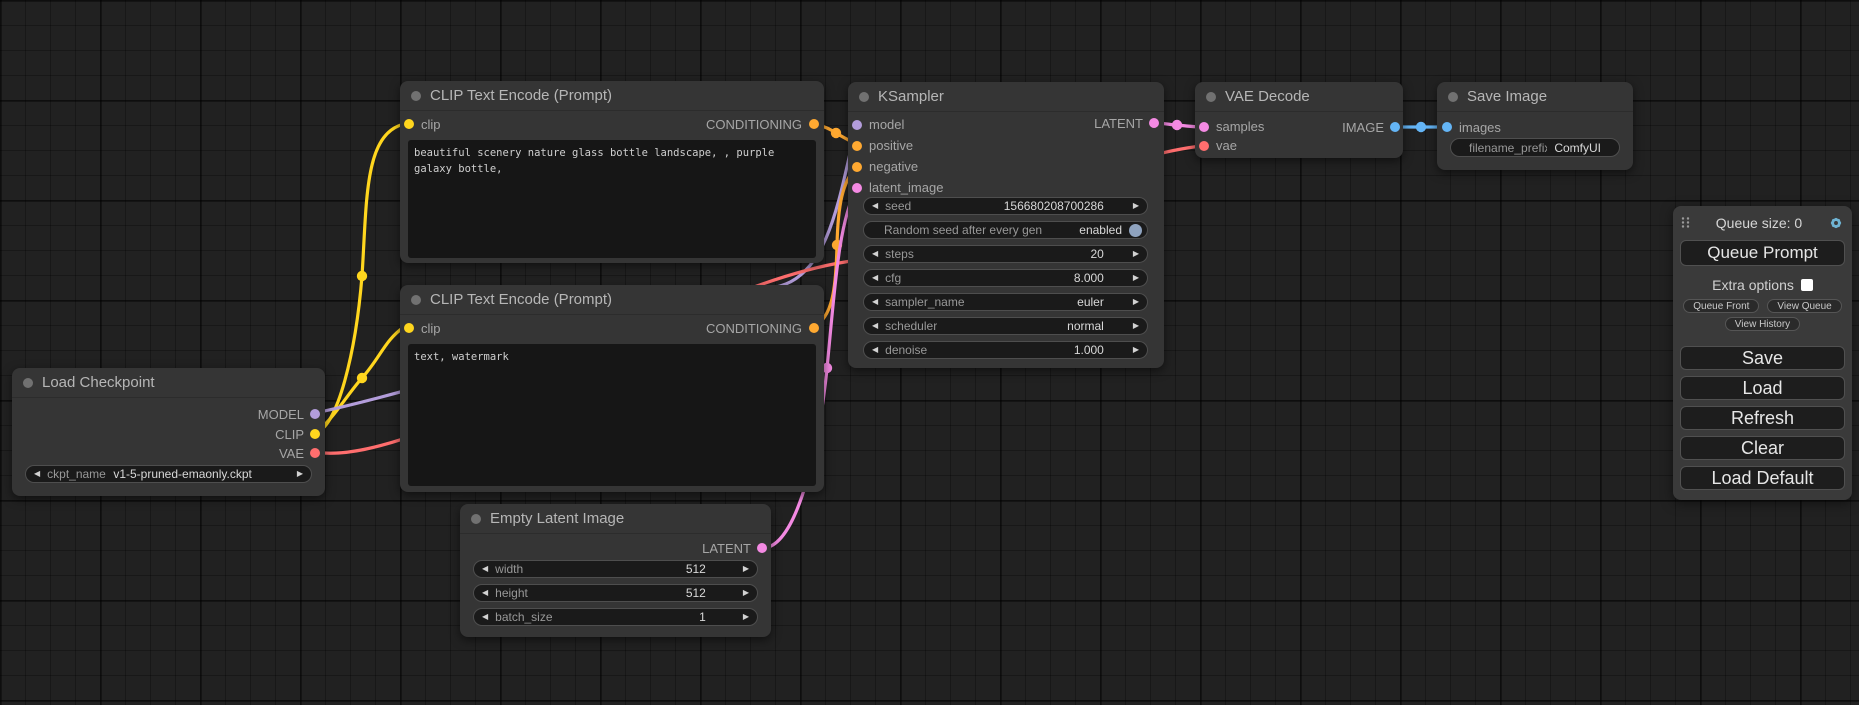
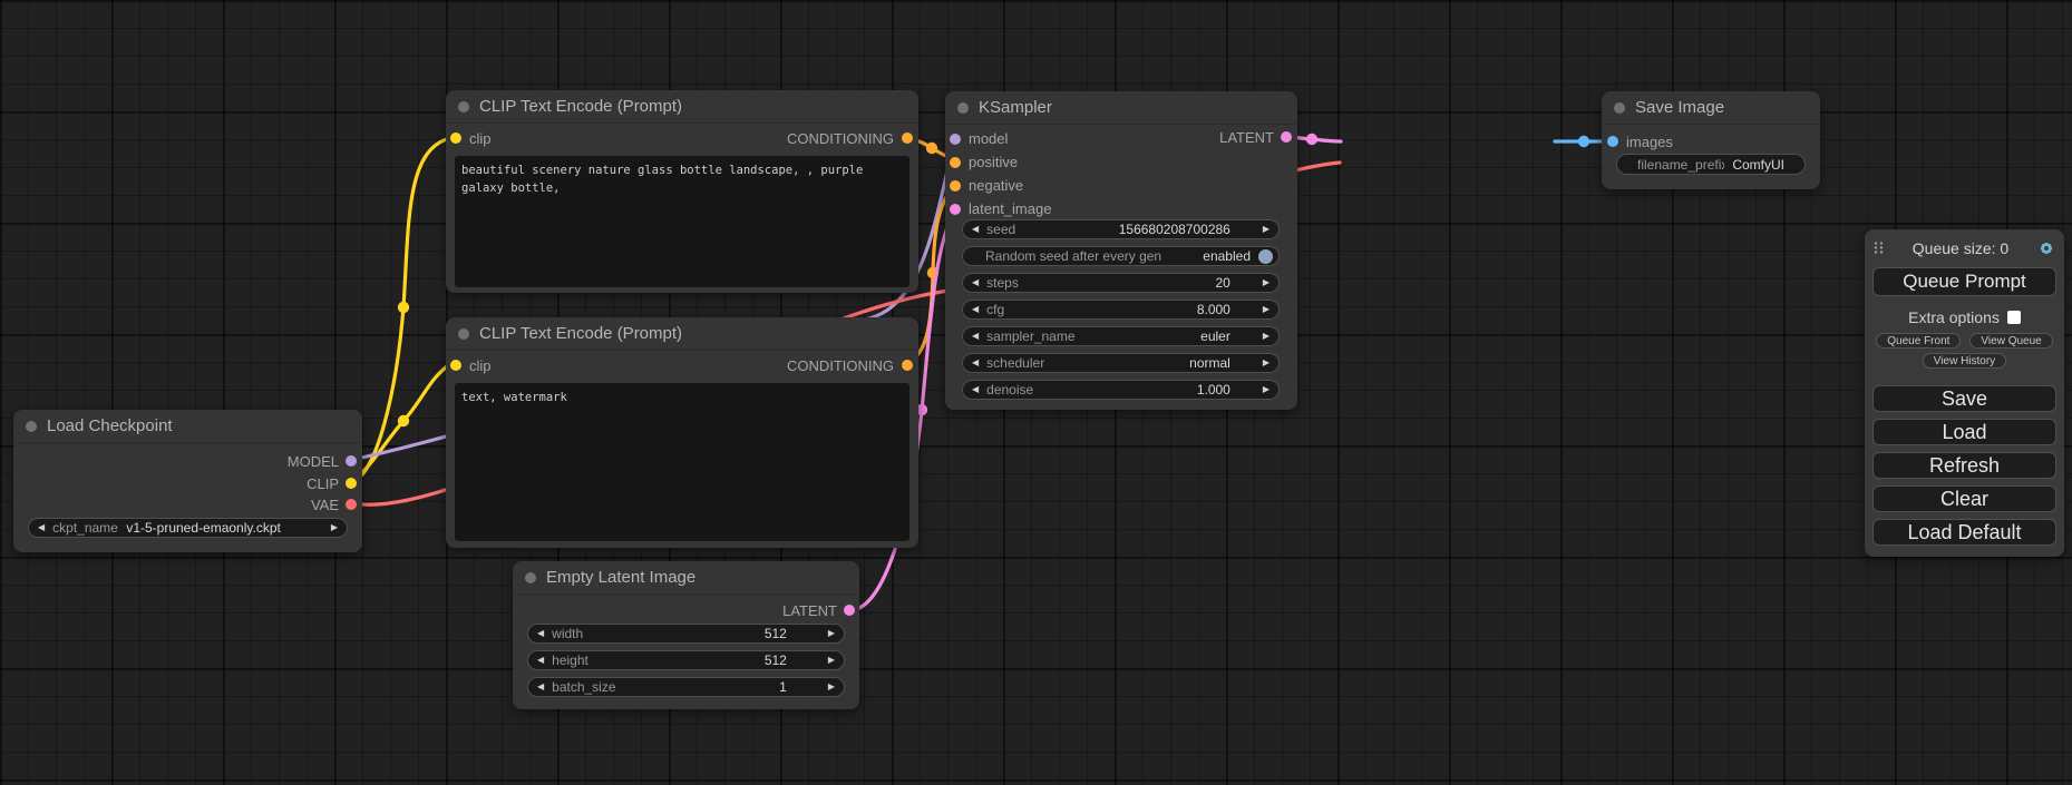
  Load Checkpoint
  MODEL
  CLIP
  VAE
  ◀
  ckpt_name
  v1-5-pruned-emaonly.ckpt
  ▶
  CLIP Text Encode (Prompt)
  clip
  CONDITIONING
  CLIP Text Encode (Prompt)
  clip
  CONDITIONING
  text, watermark
  Empty Latent Image
  LATENT
  ◀
  width
  512
  ▶
  ◀
  height
  512
  ▶
  ◀
  batch_size
  1
  ▶
  KSampler
  model
  positive
  negative
  latent_image
  LATENT
  ◀
  seed
  156680208700286
  ▶
  Random seed after every gen
  enabled
  ◀
  steps
  20
  ▶
  ◀
  cfg
  8.000
  ▶
  ◀
  sampler_name
  euler
  ▶
  ◀
  scheduler
  normal
  ▶
  ◀
  denoise
  1.000
  ▶
- VAE Decode
- samples
- vae
- IMAGE
  Save Image
  images
  filename_prefi
  ComfyUI
  Queue size: 0
  Queue Prompt
  Extra options
  Queue Front
  View Queue
  View History
  Save
  Load
  Refresh
  Clear
  Load Default
